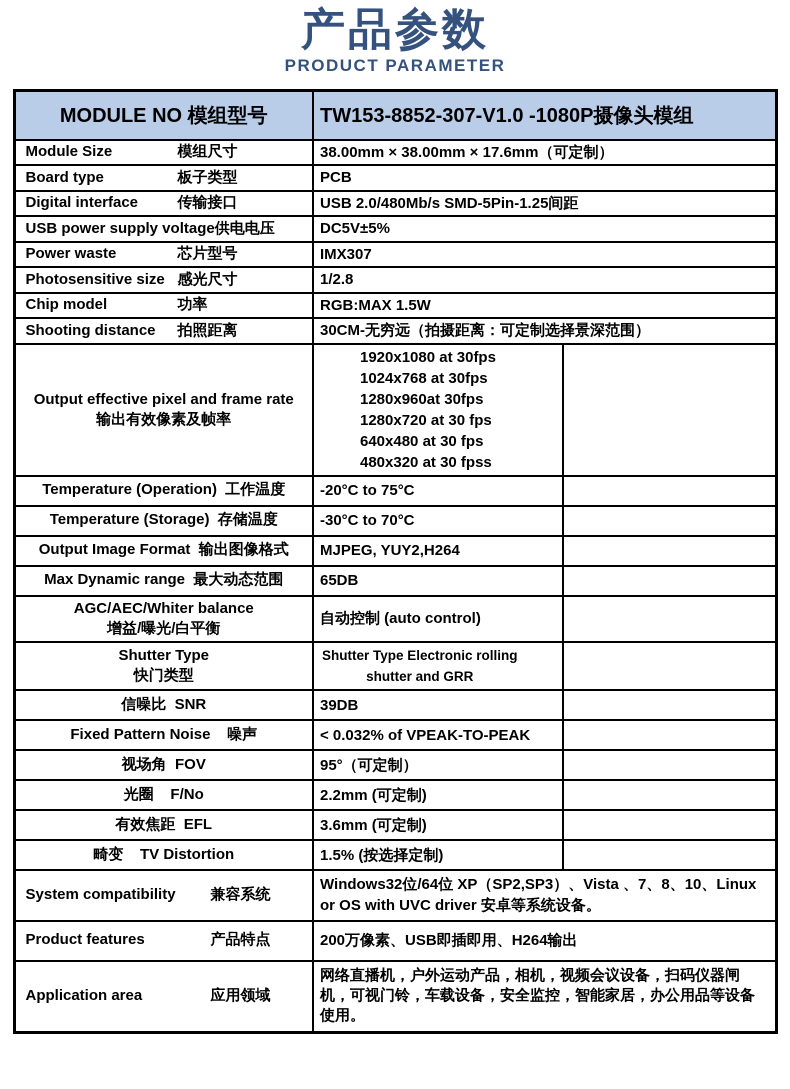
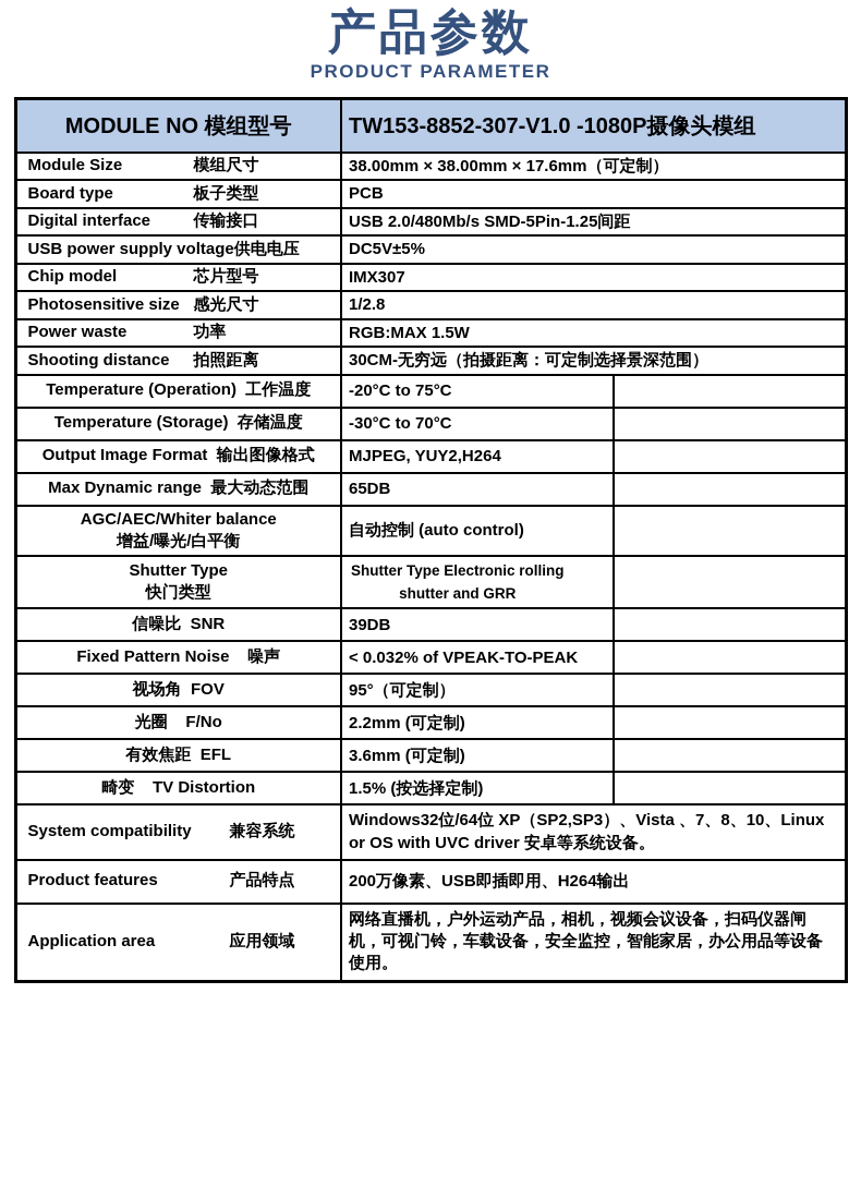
  产品参数
  PRODUCT PARAMETER
  MODULE NO 模组型号	TW153-8852-307-V1.0 -1080P摄像头模组
  Module Size 模组尺寸	38.00mm × 38.00mm × 17.6mm（可定制）
  Board type 板子类型	PCB
  Digital interface 传输接口	USB 2.0/480Mb/s SMD-5Pin-1.25间距
  USB power supply voltage供电电压	DC5V±5%
- Power waste 芯片型号	IMX307
+ Chip model 芯片型号	IMX307
  Photosensitive size 感光尺寸	1/2.8
- Chip model 功率	RGB:MAX 1.5W
+ Power waste 功率	RGB:MAX 1.5W
  Shooting distance 拍照距离	30CM-无穷远（拍摄距离：可定制选择景深范围）
- Output effective pixel and frame rate输出有效像素及帧率	1920x1080 at 30fps1024x768 at 30fps1280x960at 30fps1280x720 at 30 fps640x480 at 30 fps480x320 at 30 fpss
  Temperature (Operation) 工作温度	-20°C to 75°C
  Temperature (Storage) 存储温度	-30°C to 70°C
  Output Image Format 输出图像格式	MJPEG, YUY2,H264
  Max Dynamic range 最大动态范围	65DB
  AGC/AEC/Whiter balance增益/曝光/白平衡	自动控制 (auto control)
  Shutter Type快门类型	Shutter Type Electronic rollingshutter and GRR
  信噪比 SNR	39DB
  Fixed Pattern Noise 噪声	< 0.032% of VPEAK-TO-PEAK
  视场角 FOV	95°（可定制）
  光圈 F/No	2.2mm (可定制)
  有效焦距 EFL	3.6mm (可定制)
  畸变 TV Distortion	1.5% (按选择定制)
  System compatibility 兼容系统	Windows32位/64位 XP（SP2,SP3）、Vista 、7、8、10、Linux or OS with UVC driver 安卓等系统设备。
  Product features 产品特点	200万像素、USB即插即用、H264输出
  Application area 应用领域	网络直播机，户外运动产品，相机，视频会议设备，扫码仪器闸机，可视门铃，车载设备，安全监控，智能家居，办公用品等设备使用。
